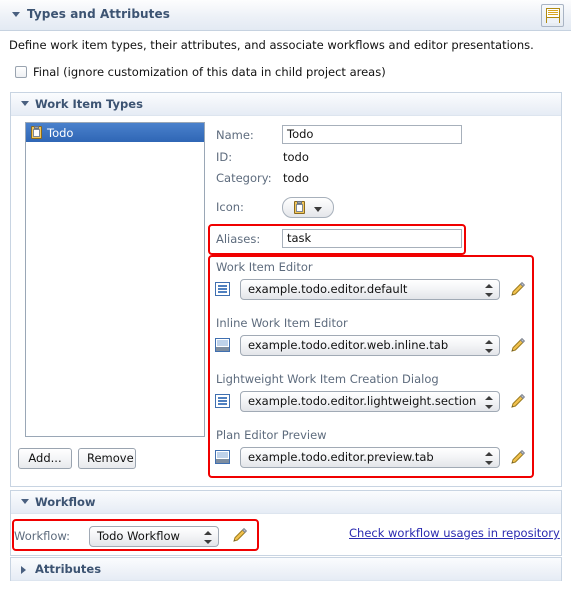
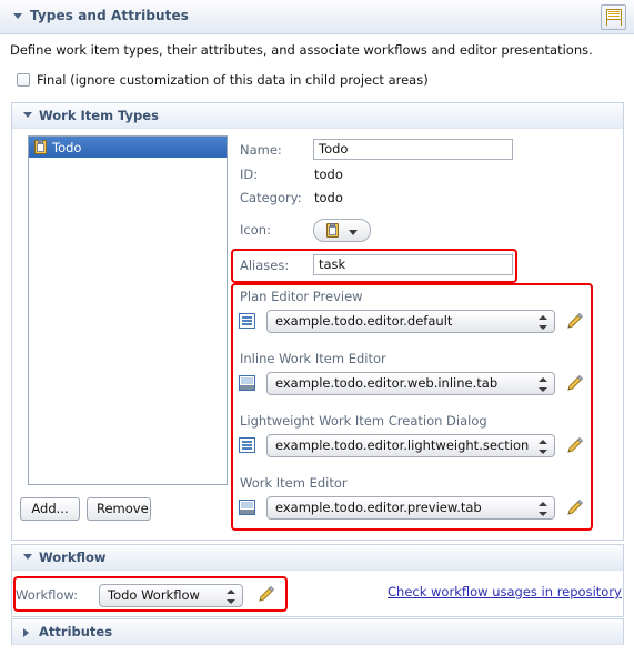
  Types and Attributes
  Define work item types, their attributes, and associate workflows and editor presentations.
  Final (ignore customization of this data in child project areas)
  Work Item Types
  Todo
  Name:
  Todo
  ID:
  todo
  Category:
  todo
  Icon:
  Aliases:
  task
- Work Item Editor
+ Plan Editor Preview
  example.todo.editor.default
  Inline Work Item Editor
  example.todo.editor.web.inline.tab
  Lightweight Work Item Creation Dialog
  example.todo.editor.lightweight.section
- Plan Editor Preview
+ Work Item Editor
  example.todo.editor.preview.tab
  Add...
  Remove
  Workflow
  Workflow:
  Todo Workflow
  Check workflow usages in repository
  Attributes
